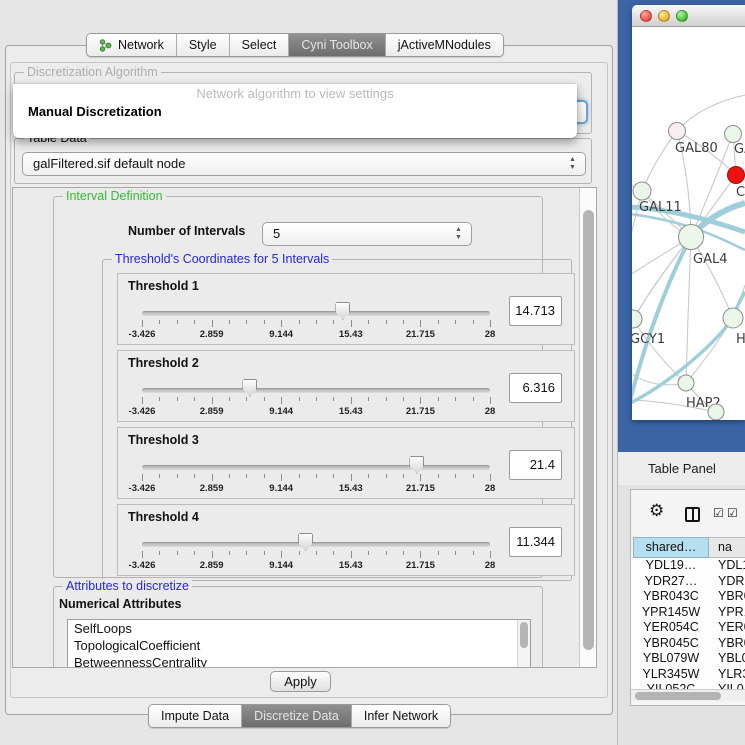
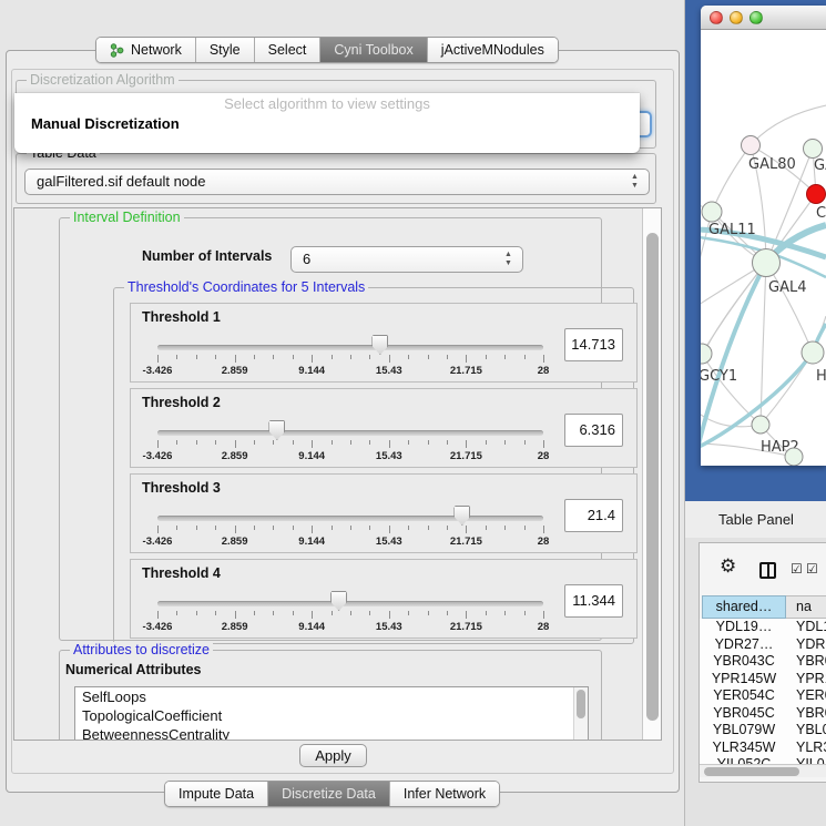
  Network
  Style
  Select
  Cyni Toolbox
  jActiveMNodules
  Discretization Algorithm
- Network algorithm to view settings
+ Select algorithm to view settings
  Manual Discretization
  Table Data
  galFiltered.sif default node
  Interval Definition
  Number of Intervals
- 5
+ 6
  Threshold's Coordinates for 5 Intervals
  Threshold 1
  -3.426
  2.859
  9.144
  15.43
  21.715
  28
  14.713
  Threshold 2
  -3.426
  2.859
  9.144
  15.43
  21.715
  28
  6.316
  Threshold 3
  -3.426
  2.859
  9.144
  15.43
  21.715
  28
  21.4
  Threshold 4
  -3.426
  2.859
  9.144
  15.43
  21.715
  28
  11.344
  Attributes to discretize
  Numerical Attributes
  SelfLoops
  TopologicalCoefficient
  BetweennessCentrality
  Apply
  Impute Data
  Discretize Data
  Infer Network
  GAL80
  C
  GAL11
  GAL4
  GCY1
  H
  HAP2
  Table Panel
  ⚙
  ☑
  ☑
  shared…
  na
  YDL19…
  YDL
  YDR27…
  YDR
  YBR043C
  YBR
  YPR145W
  YPR
  YER054C
  YER
  YBR045C
  YBR
  YBL079W
  YBL
  YLR345W
  YLR
